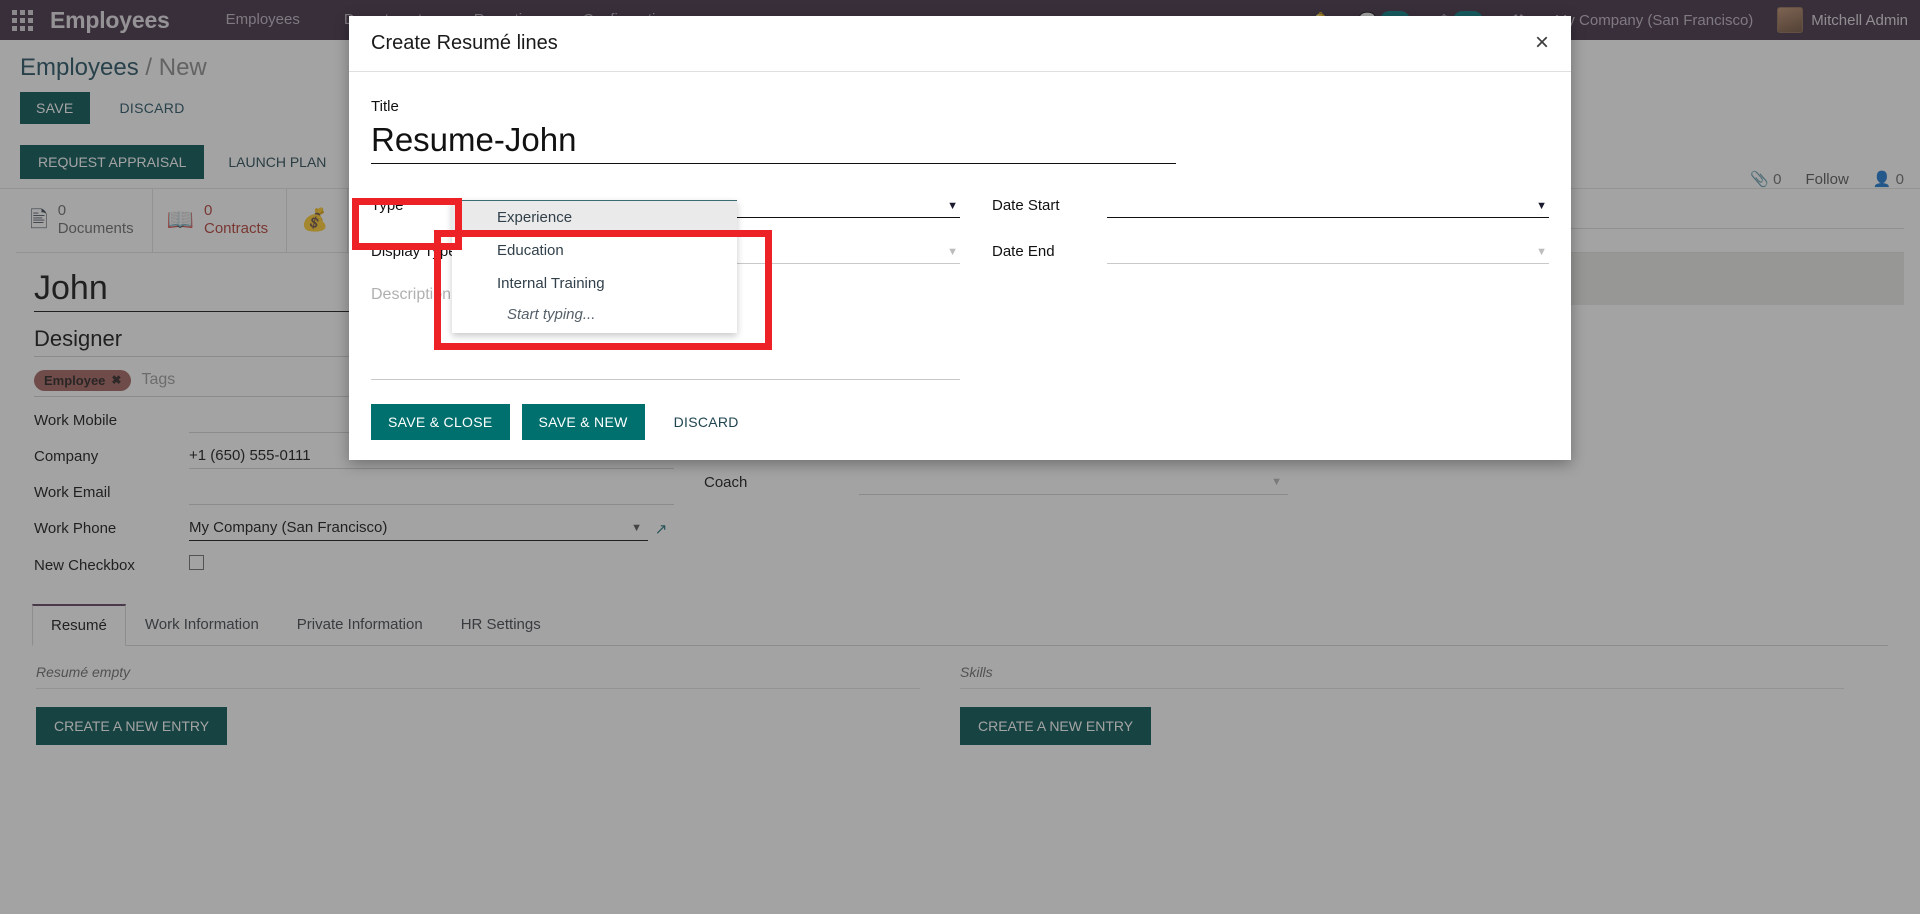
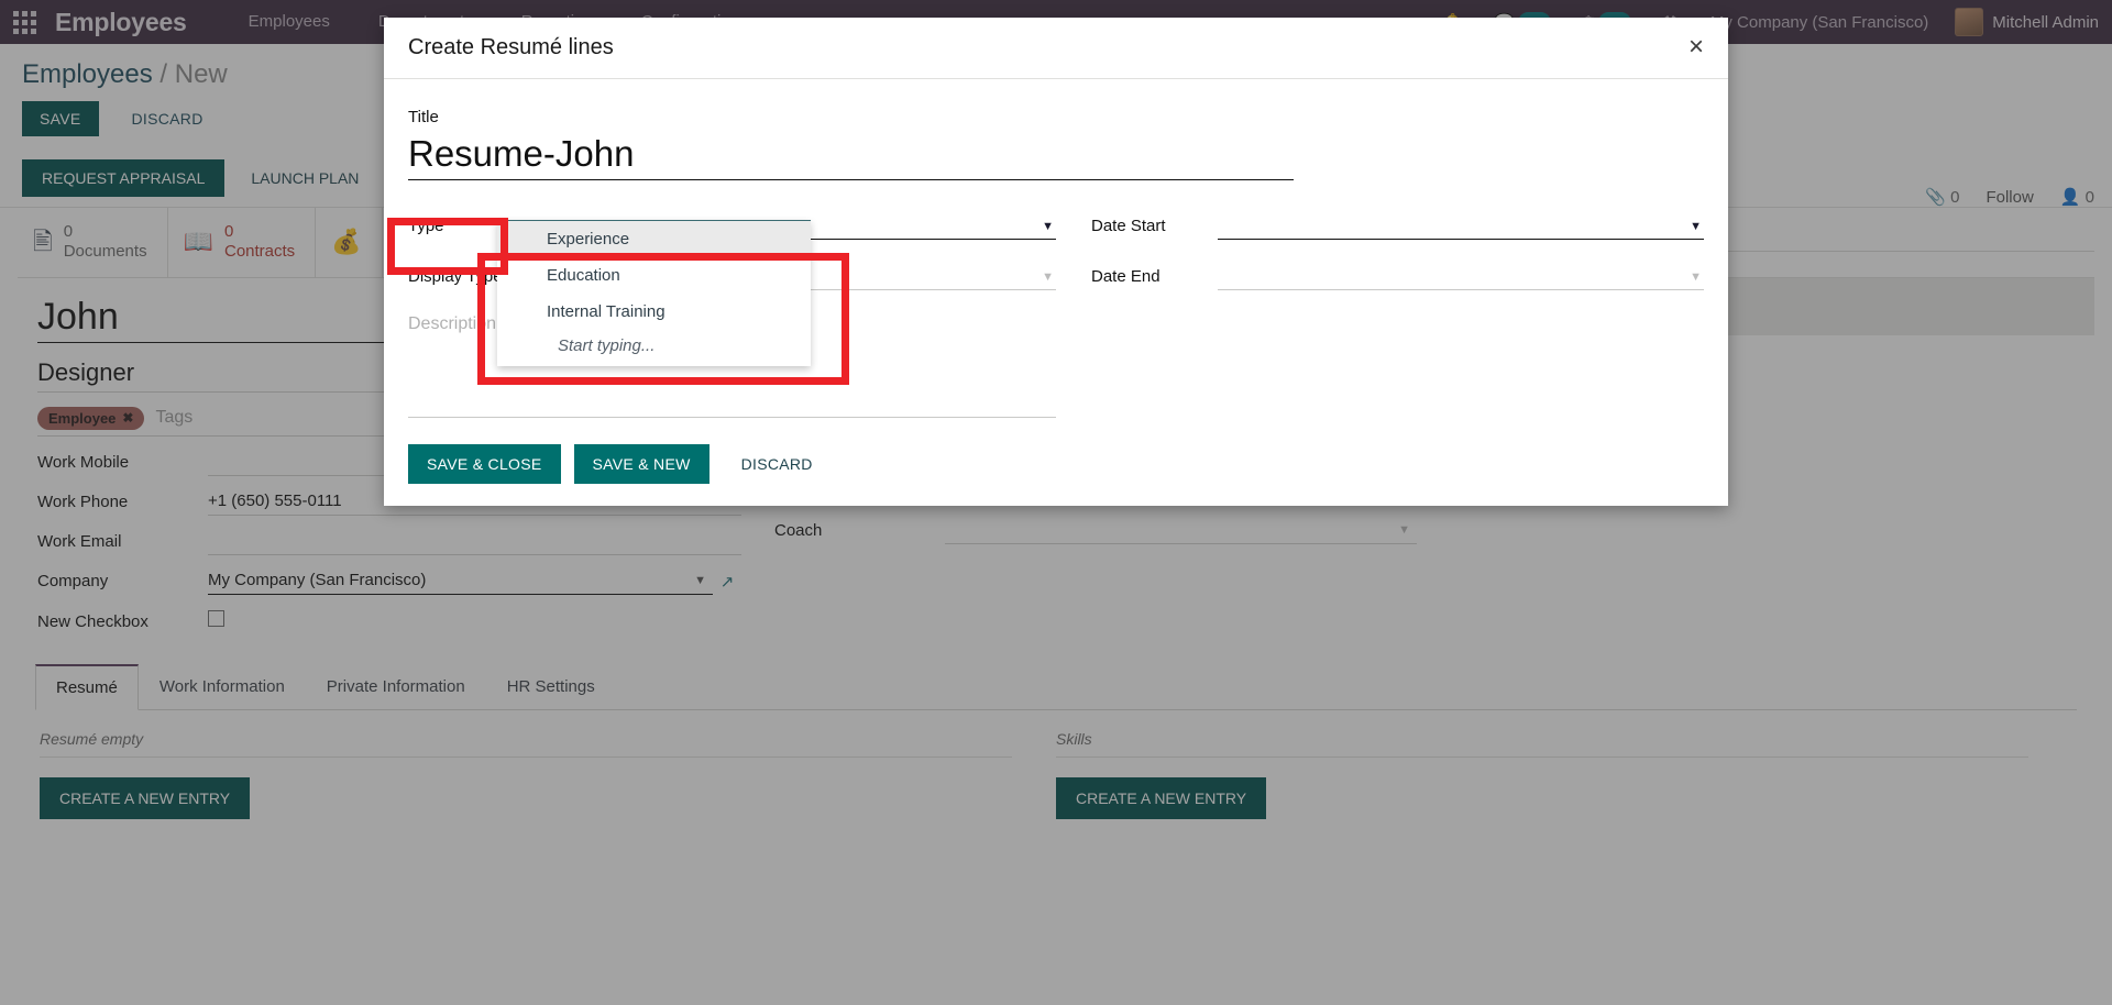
  Employees
  Employees
  y Company (San Francisco)
  Mitchell Admin
  Employees / New
  SAVE
  DISCARD
  REQUEST APPRAISAL
  LAUNCH PLAN
  🖹
  0
  Documents
  📖
  0
  Contracts
  💰
  John
  Designer
  Employee
  ✖
  Tags
  Work Mobile
- Company
+ Work Phone
  +1 (650) 555-0111
  Work Email
- Work Phone
+ Company
  My Company (San Francisco)
  ▼
  ↗
  New Checkbox
  Coach
  ▼
  Resumé
  Work Information
  Private Information
  HR Settings
  Resumé empty
  CREATE A NEW ENTRY
  Skills
  CREATE A NEW ENTRY
  📎 0
  Follow
  👤 0
  Create Resumé lines
  ×
  Title
  Resume-John
  Type
  ▼
  Display Typ
  ▼
  Description
  Date Start
  ▼
  Date End
  ▼
  SAVE & CLOSE
  SAVE & NEW
  DISCARD
  Experience
  Education
  Internal Training
  Start typing...
